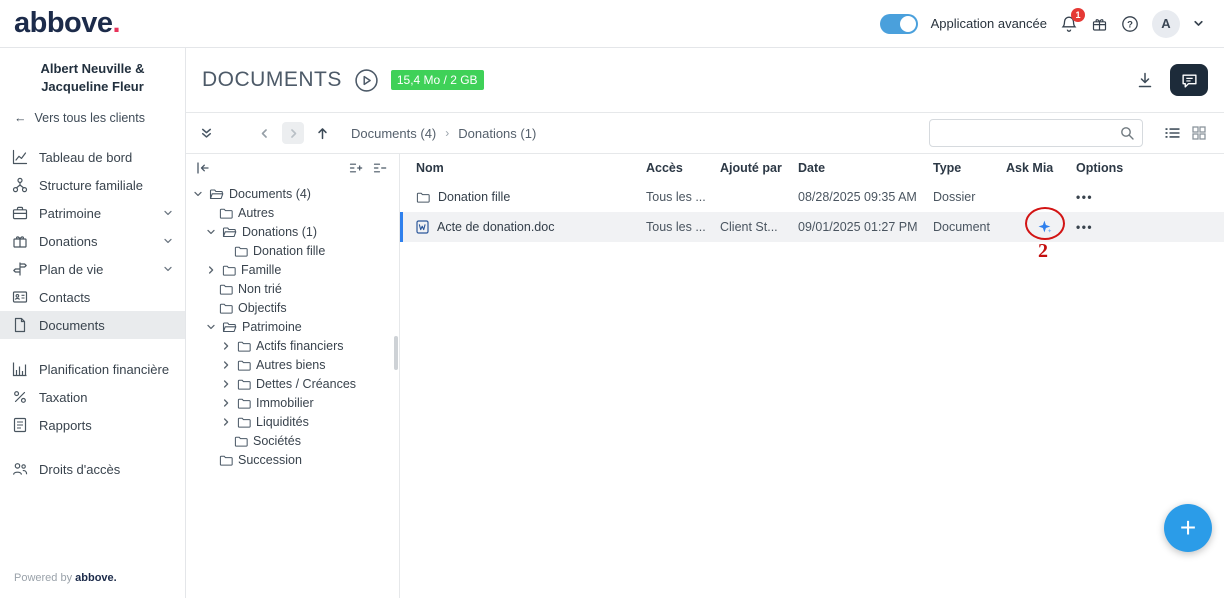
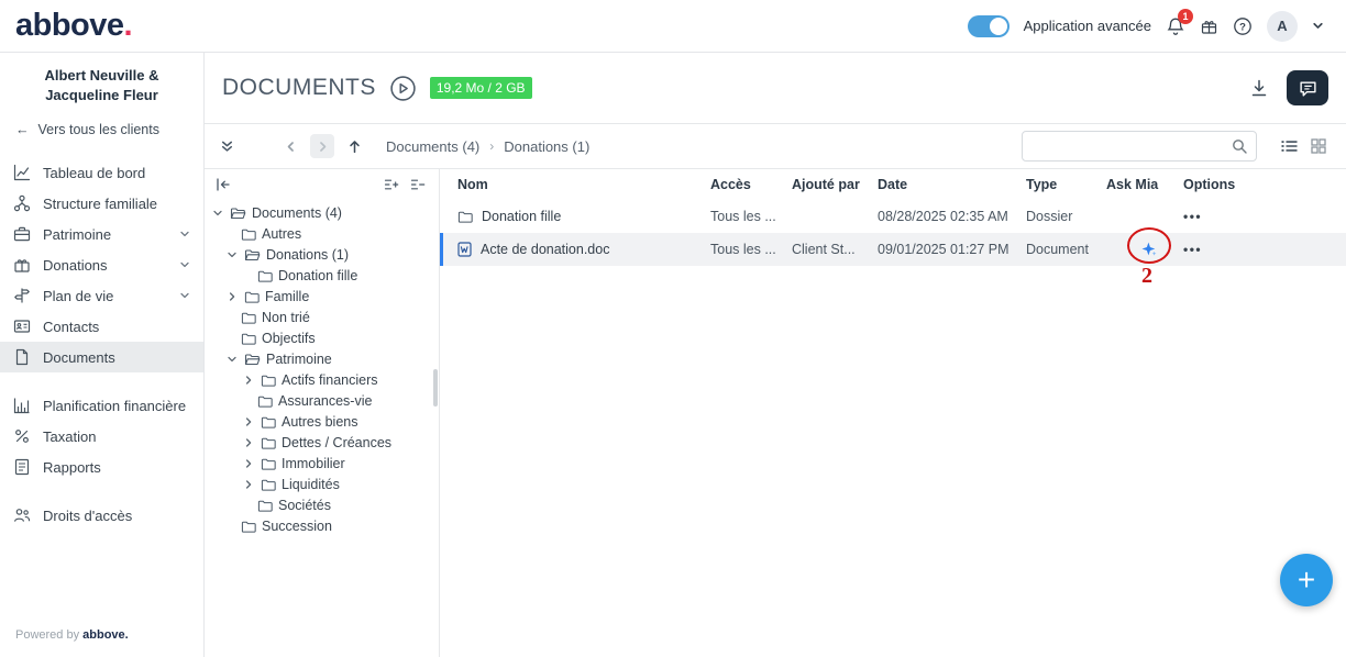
  abbove.
  Application avancée
  1
  ?
  A
  Albert Neuville & Jacqueline Fleur
  ←
  Vers tous les clients
  Tableau de bord
  Structure familiale
  Patrimoine
  Donations
  Plan de vie
  Contacts
  Documents
  Planification financière
  Taxation
  Rapports
  Droits d'accès
  Powered by abbove.
  DOCUMENTS
- 15,4 Mo / 2 GB
+ 19,2 Mo / 2 GB
  Documents (4)
  ›
  Donations (1)
  Documents (4)
  Autres
  Donations (1)
  Donation fille
  Famille
  Non trié
  Objectifs
  Patrimoine
  Actifs financiers
+ Assurances-vie
  Autres biens
  Dettes / Créances
  Immobilier
  Liquidités
  Sociétés
  Succession
  Nom
  Accès
  Ajouté par
  Date
  Type
  Ask Mia
  Options
  Donation fille
  Tous les ...
- 08/28/2025 09:35 AM
+ 08/28/2025 02:35 AM
  Dossier
  •••
  Acte de donation.doc
  Tous les ...
  Client St...
  09/01/2025 01:27 PM
  Document
  •••
  2
  +
